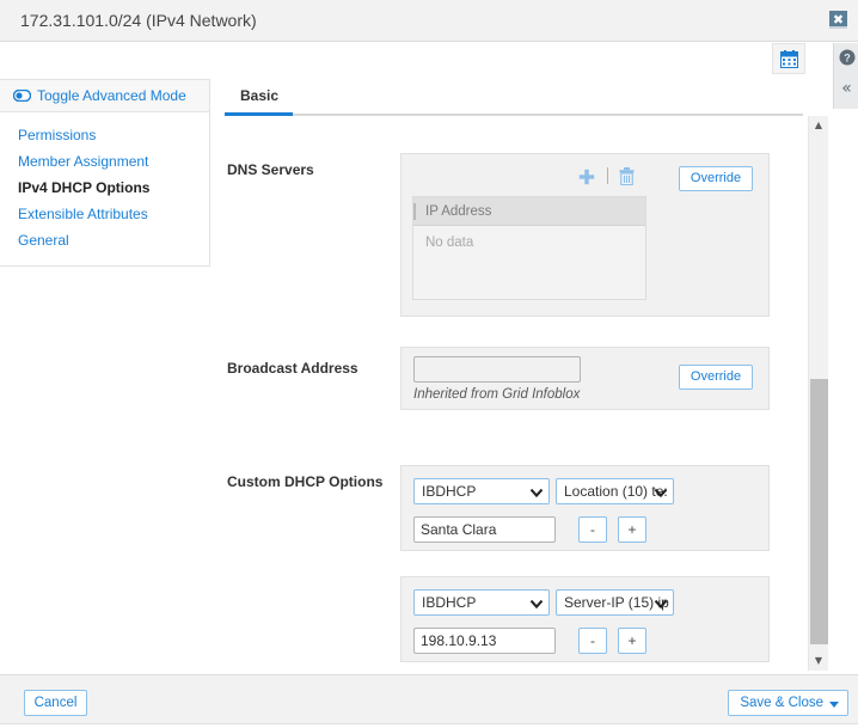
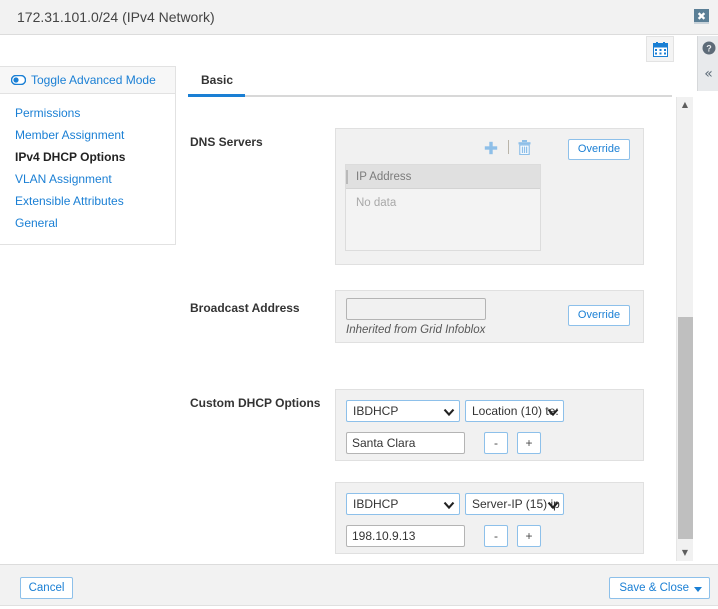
  172.31.101.0/24 (IPv4 Network)
  ✖
  ?
  «
  Toggle Advanced Mode
  Permissions
  Member Assignment
  IPv4 DHCP Options
+ VLAN Assignment
  Extensible Attributes
  General
  Basic
  DNS Servers
  Override
  IP Address
  No data
  Broadcast Address
  Inherited from Grid Infoblox
  Override
  Custom DHCP Options
  IBDHCP
  Location (10) te
  Santa Clara
  -
  +
  IBDHCP
  Server-IP (15) i
  198.10.9.13
  -
  +
  ▲
  ▼
  Cancel
  Save & Close
